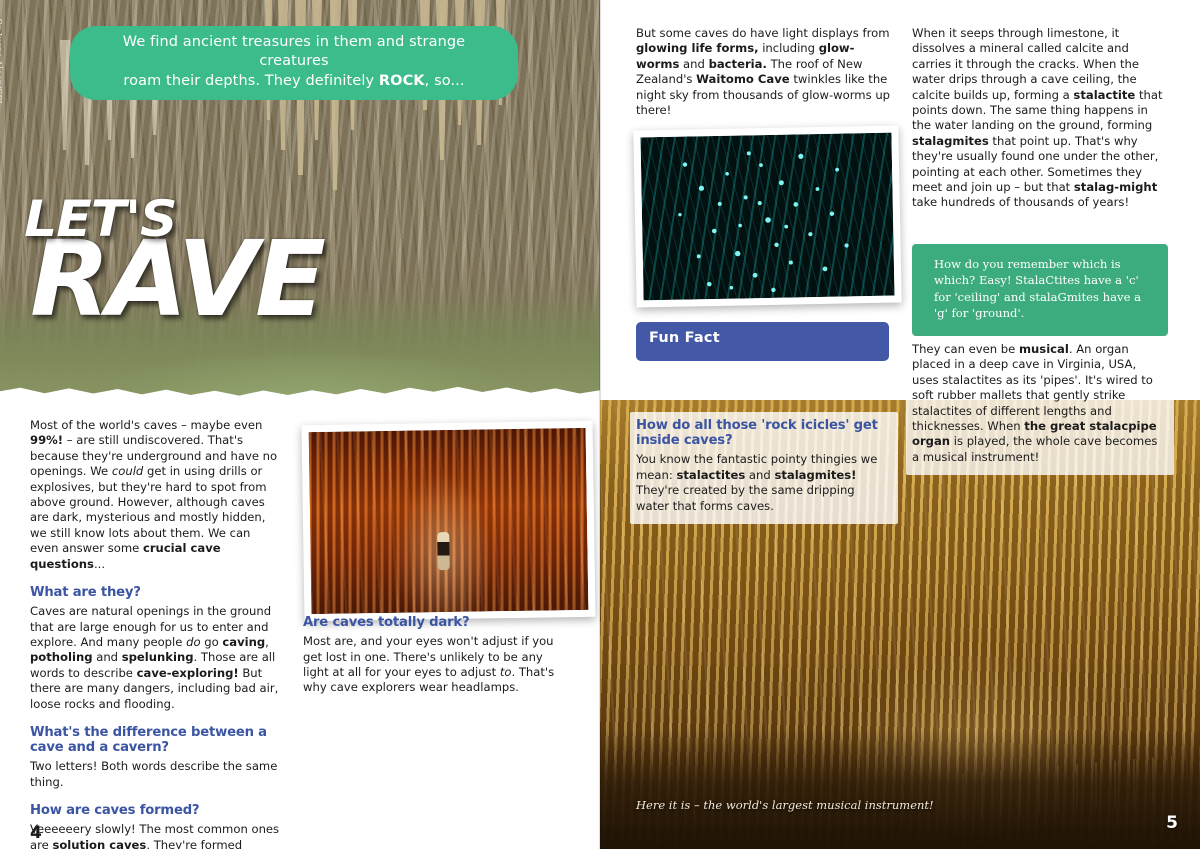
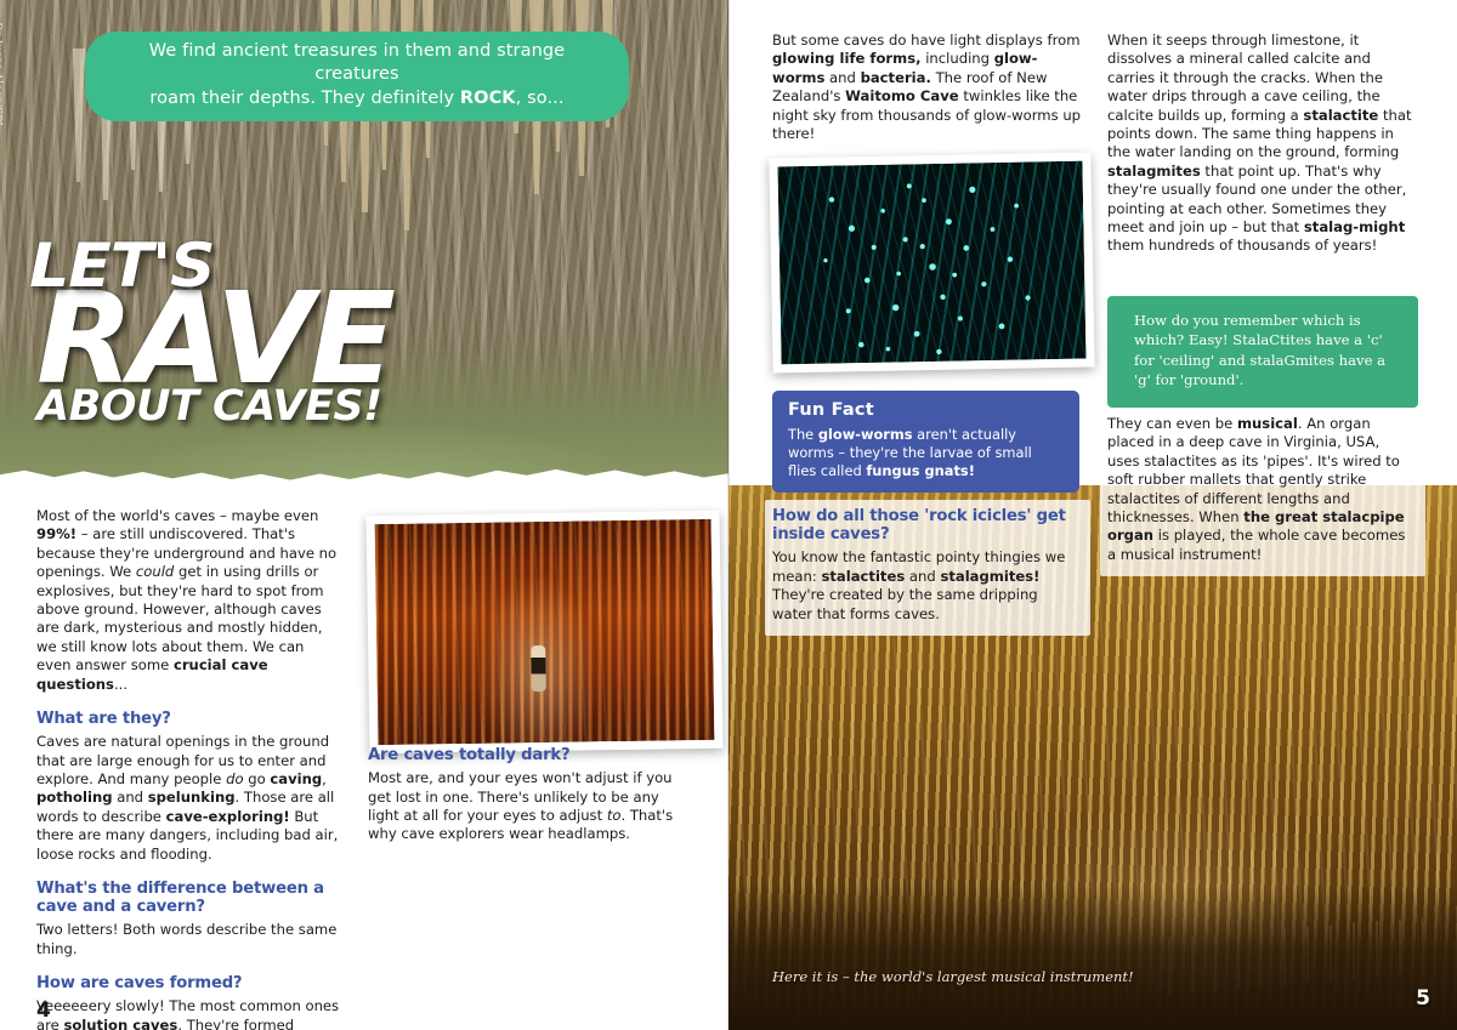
  We find ancient treasures in them and strange creatures
  roam their depths. They definitely ROCK, so...
  LET'S
  RAVE
+ ABOUT CAVES!
  Most of the world's caves – maybe even 99%! – are still undiscovered. That's because they're underground and have no openings. We could get in using drills or explosives, but they're hard to spot from above ground. However, although caves are dark, mysterious and mostly hidden, we still know lots about them. We can even answer some crucial cave questions...
  What are they?
  Caves are natural openings in the ground that are large enough for us to enter and explore. And many people do go caving, potholing and spelunking. Those are all words to describe cave-exploring! But there are many dangers, including bad air, loose rocks and flooding.
  What's the difference between a cave and a cavern?
  Two letters! Both words describe the same thing.
  How are caves formed?
  Veeeeeery slowly! The most common ones are solution caves. They're formed
  Are caves totally dark?
  Most are, and your eyes won't adjust if you get lost in one. There's unlikely to be any light at all for your eyes to adjust to. That's why cave explorers wear headlamps.
  4
  Here it is – the world's largest musical instrument!
  But some caves do have light displays from glowing life forms, including glow-worms and bacteria. The roof of New Zealand's Waitomo Cave twinkles like the night sky from thousands of glow-worms up there!
  Fun Fact
+ The glow-worms aren't actually worms – they're the larvae of small flies called fungus gnats!
  How do all those 'rock icicles' get inside caves?
  You know the fantastic pointy thingies we mean: stalactites and stalagmites! They're created by the same dripping water that forms caves.
- When it seeps through limestone, it dissolves a mineral called calcite and carries it through the cracks. When the water drips through a cave ceiling, the calcite builds up, forming a stalactite that points down. The same thing happens in the water landing on the ground, forming stalagmites that point up. That's why they're usually found one under the other, pointing at each other. Sometimes they meet and join up – but that stalag-might take hundreds of thousands of years!
+ When it seeps through limestone, it dissolves a mineral called calcite and carries it through the cracks. When the water drips through a cave ceiling, the calcite builds up, forming a stalactite that points down. The same thing happens in the water landing on the ground, forming stalagmites that point up. That's why they're usually found one under the other, pointing at each other. Sometimes they meet and join up – but that stalag-might them hundreds of thousands of years!
  How do you remember which is which? Easy! StalaCtites have a 'c' for 'ceiling' and stalaGmites have a 'g' for 'ground'.
  They can even be musical. An organ placed in a deep cave in Virginia, USA, uses stalactites as its 'pipes'. It's wired to soft rubber mallets that gently strike stalactites of different lengths and thicknesses. When the great stalacpipe organ is played, the whole cave becomes a musical instrument!
  5
